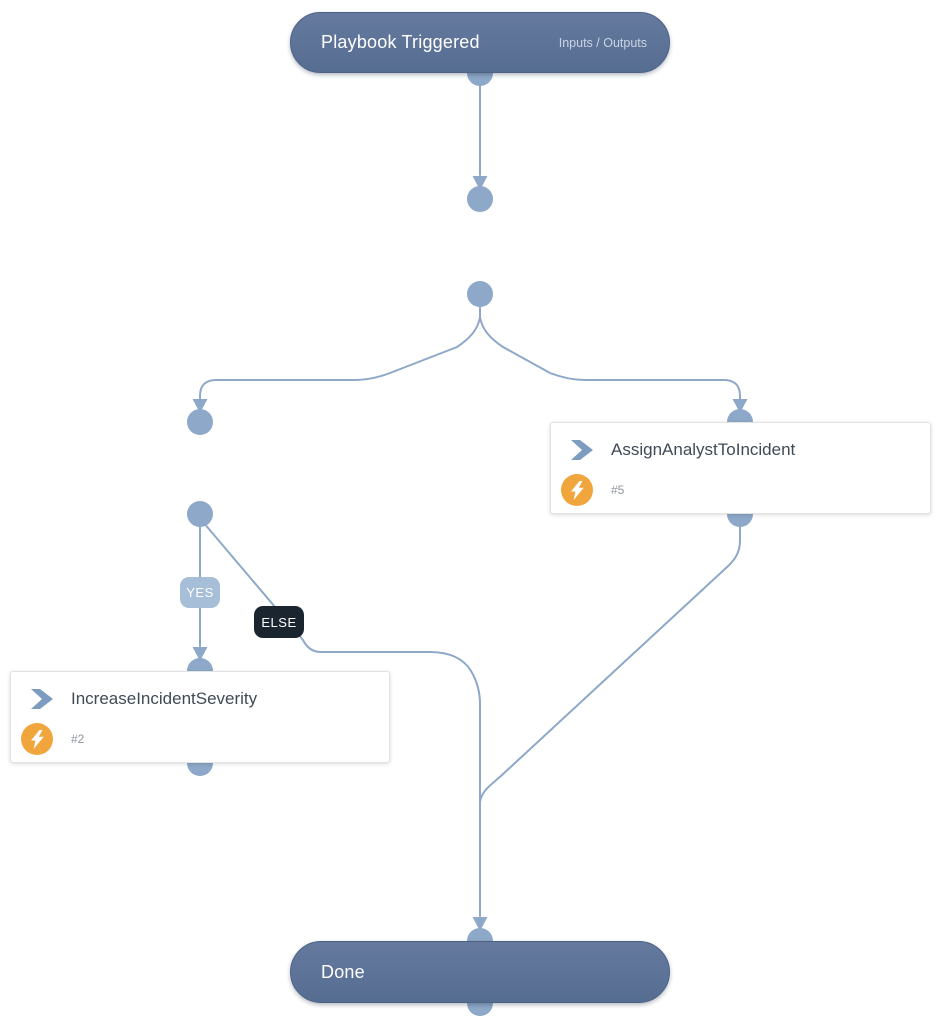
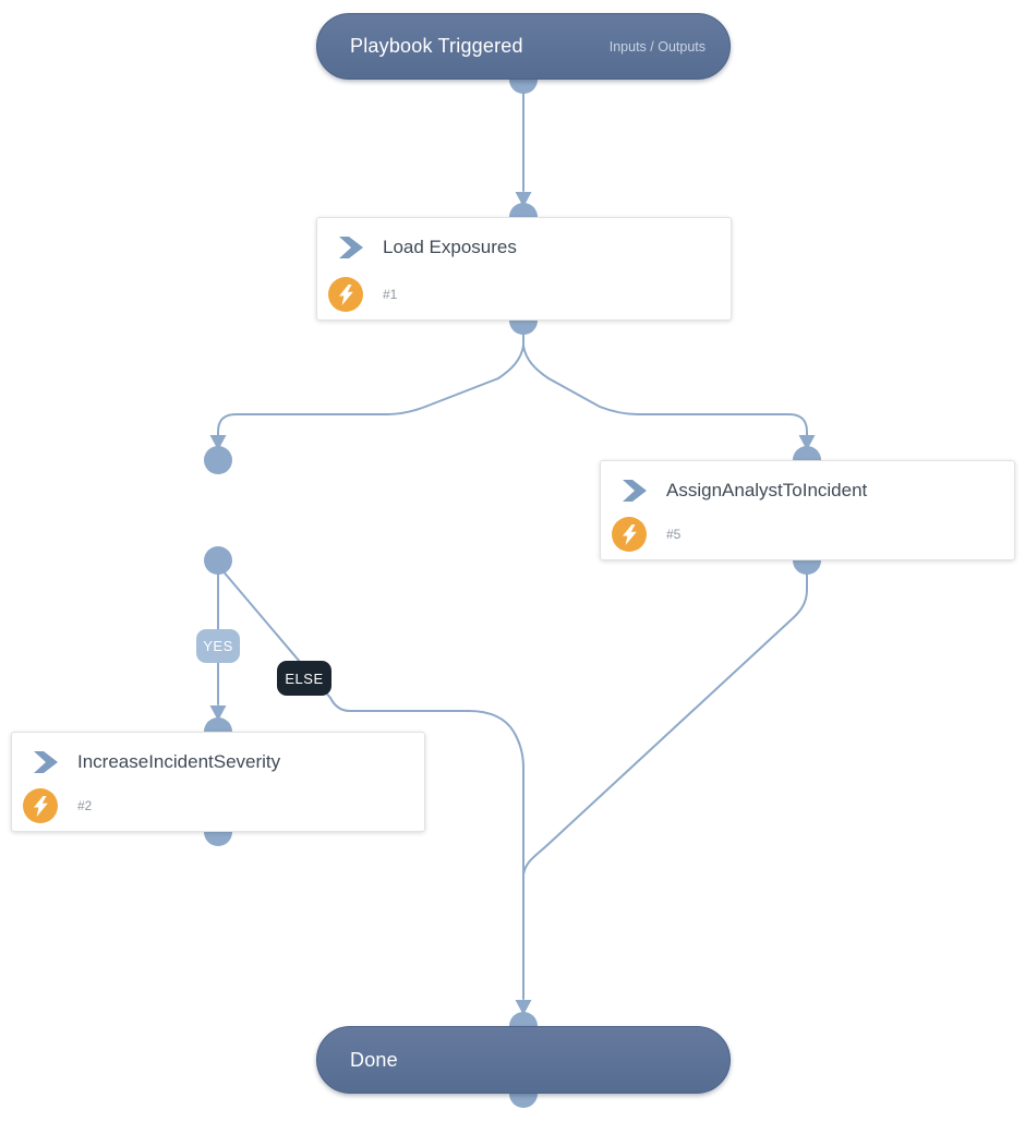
  Playbook Triggered
  Inputs / Outputs
+ Load Exposures
+ #1
  AssignAnalystToIncident
  #5
  YES
  ELSE
  IncreaseIncidentSeverity
  #2
  Done
